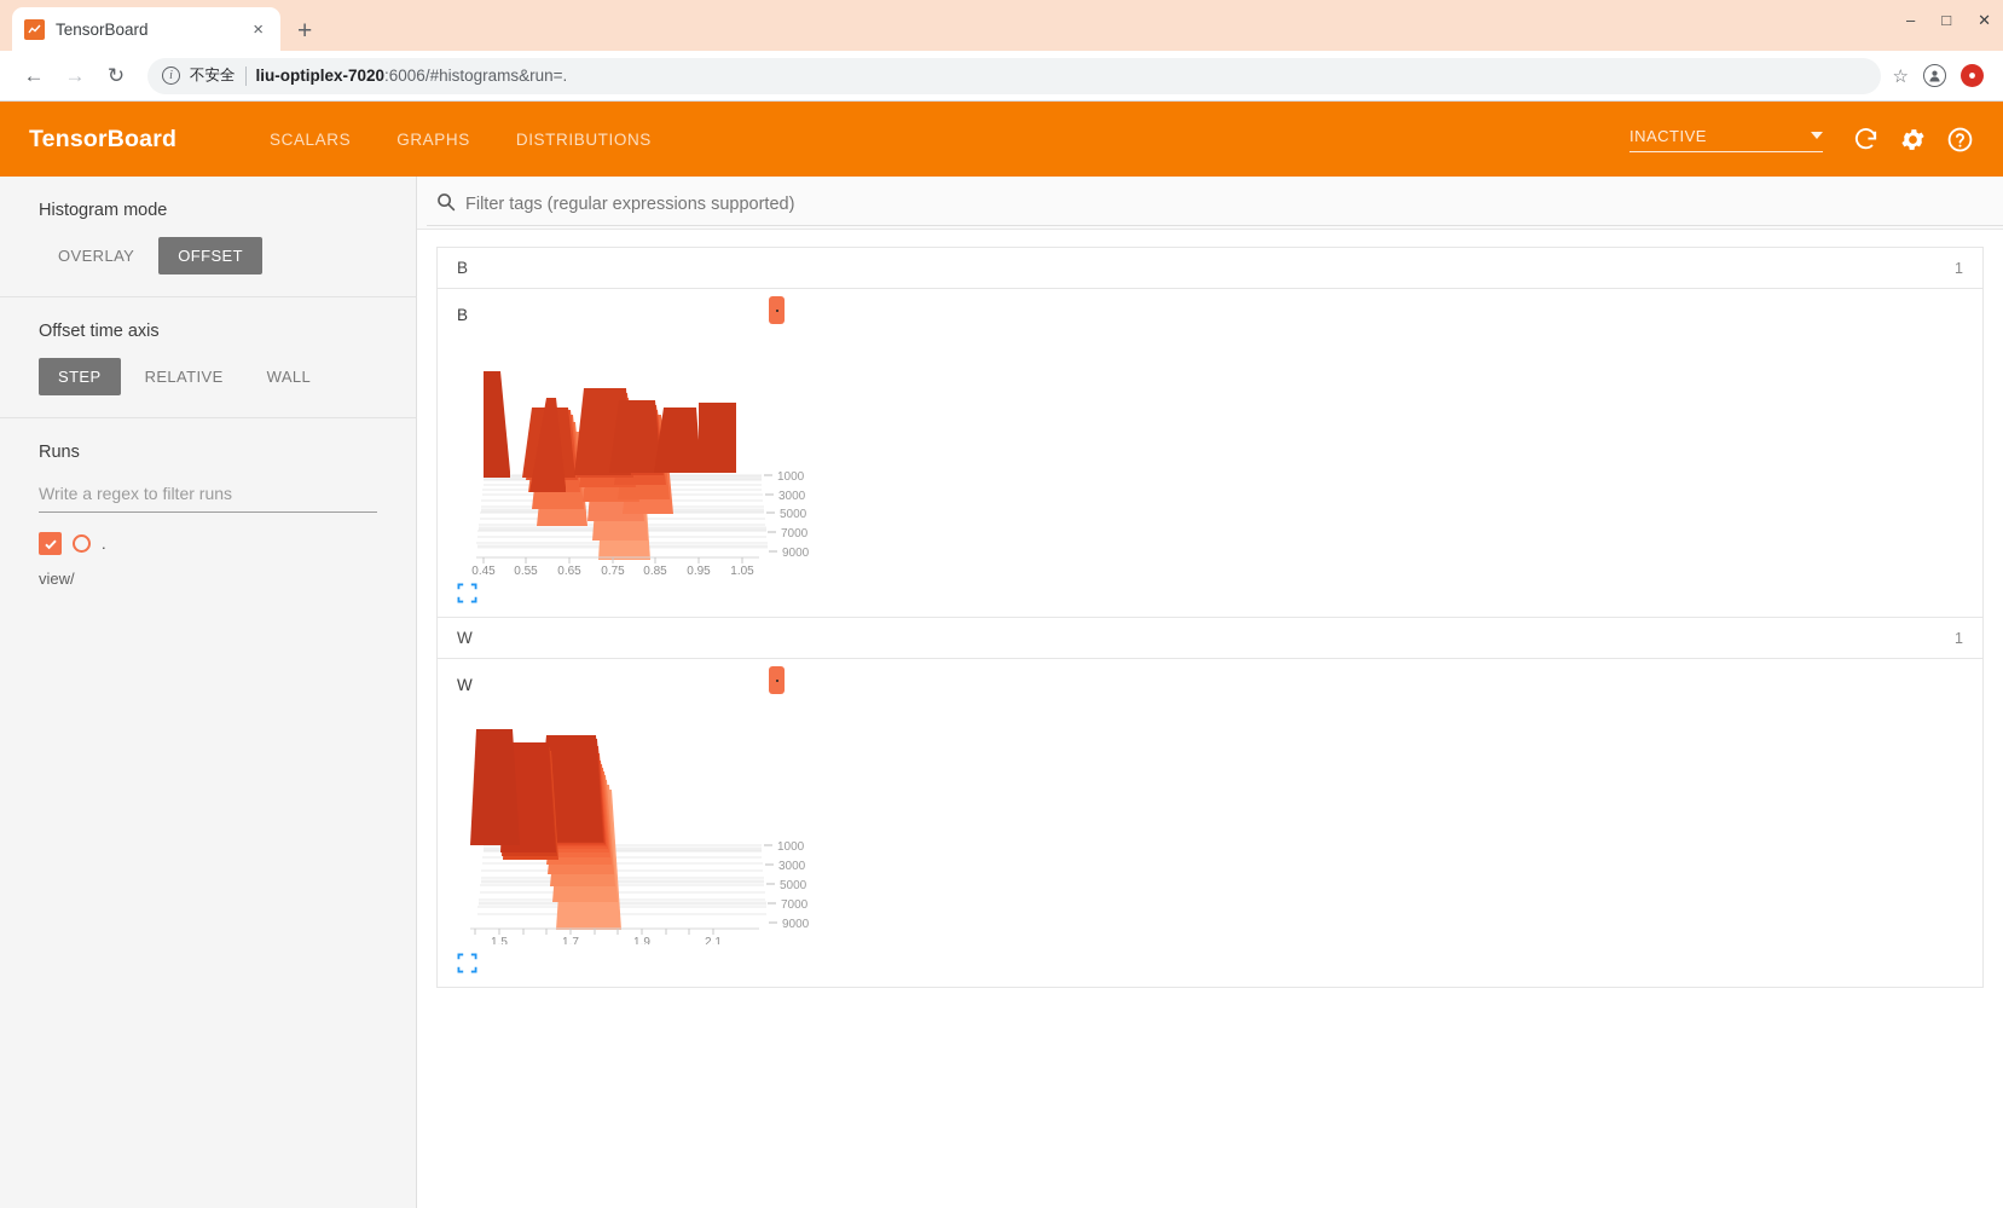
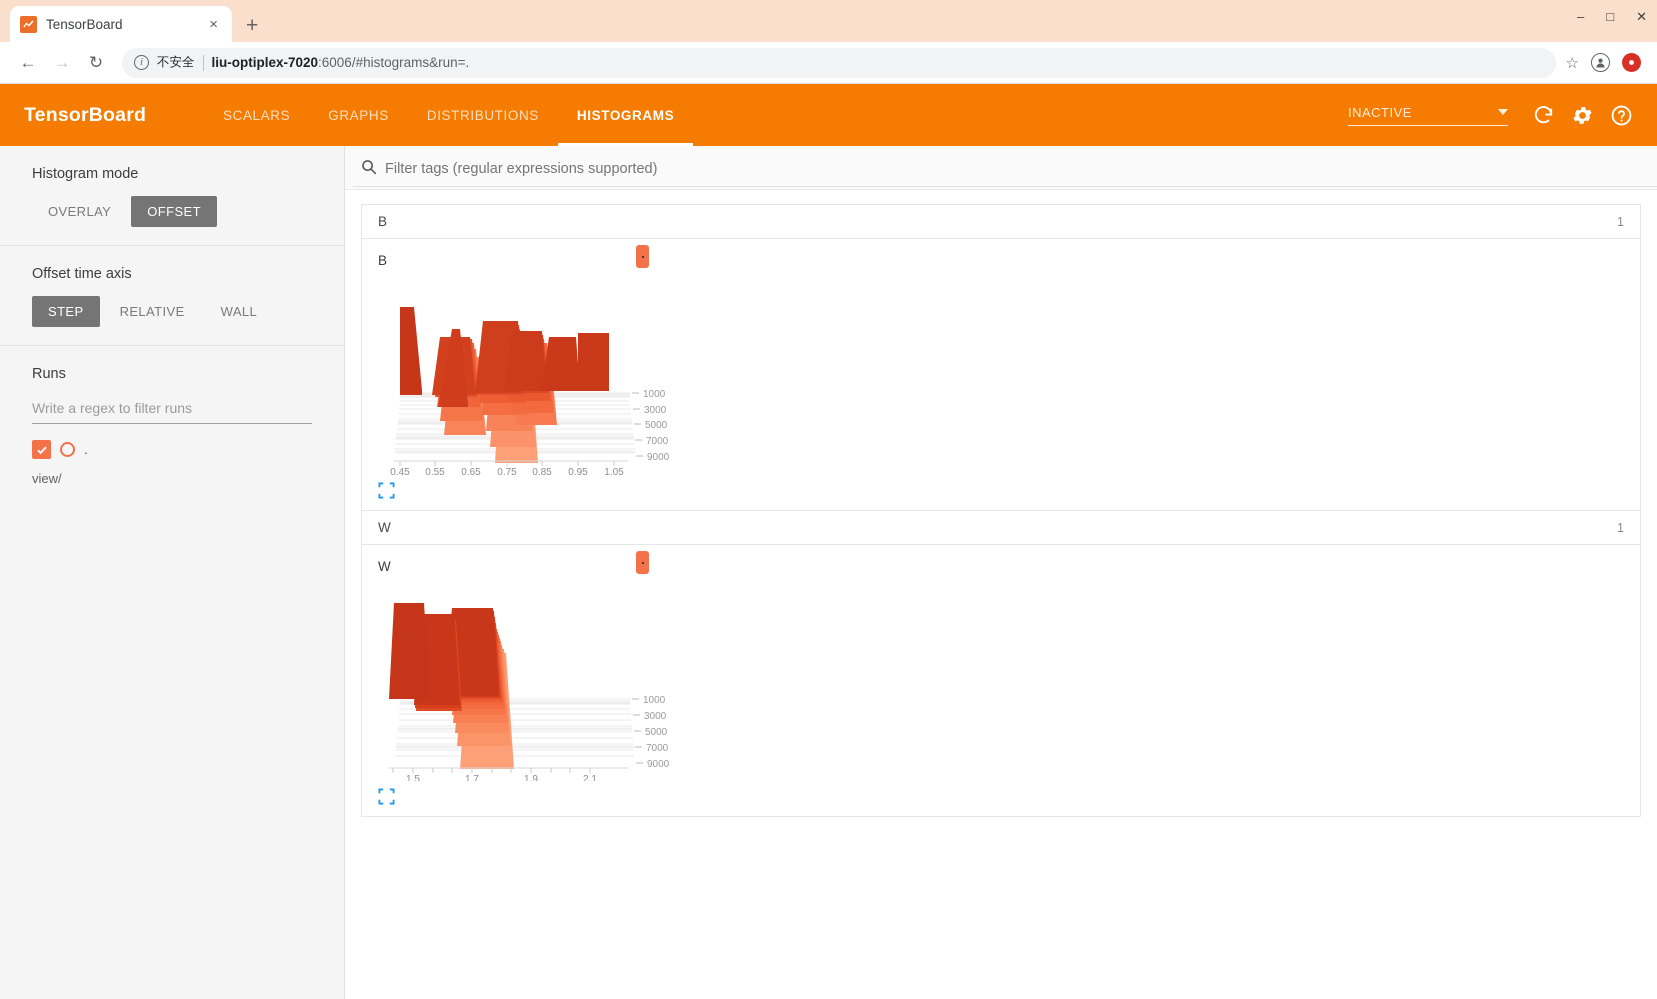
  TensorBoard
  ×
  +
  –
  □
  ✕
  ←
  →
  ↻
  i
  不安全
  liu-optiplex-7020:6006/#histograms&run=.
  ☆
  TensorBoard
  SCALARS
  GRAPHS
  DISTRIBUTIONS
+ HISTOGRAMS
  INACTIVE
  Histogram mode
  OVERLAY
  OFFSET
  Offset time axis
  STEP
  RELATIVE
  WALL
  Runs
  Write a regex to filter runs
  .
  view/
  Filter tags (regular expressions supported)
  B
  1
  B
  1000
  3000
  5000
  7000
  9000
  0.45
  0.55
  0.65
  0.75
  0.85
  0.95
  1.05
  W
  1
  W
  1000
  3000
  5000
  7000
  9000
  1.5
  1.7
  1.9
  2.1
